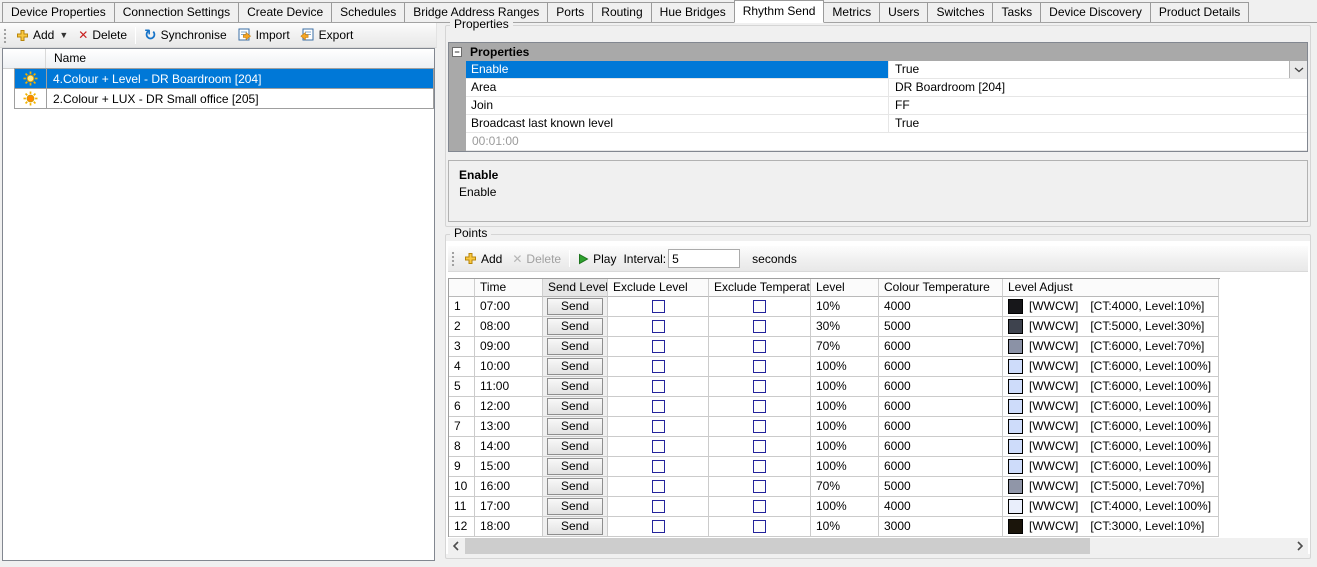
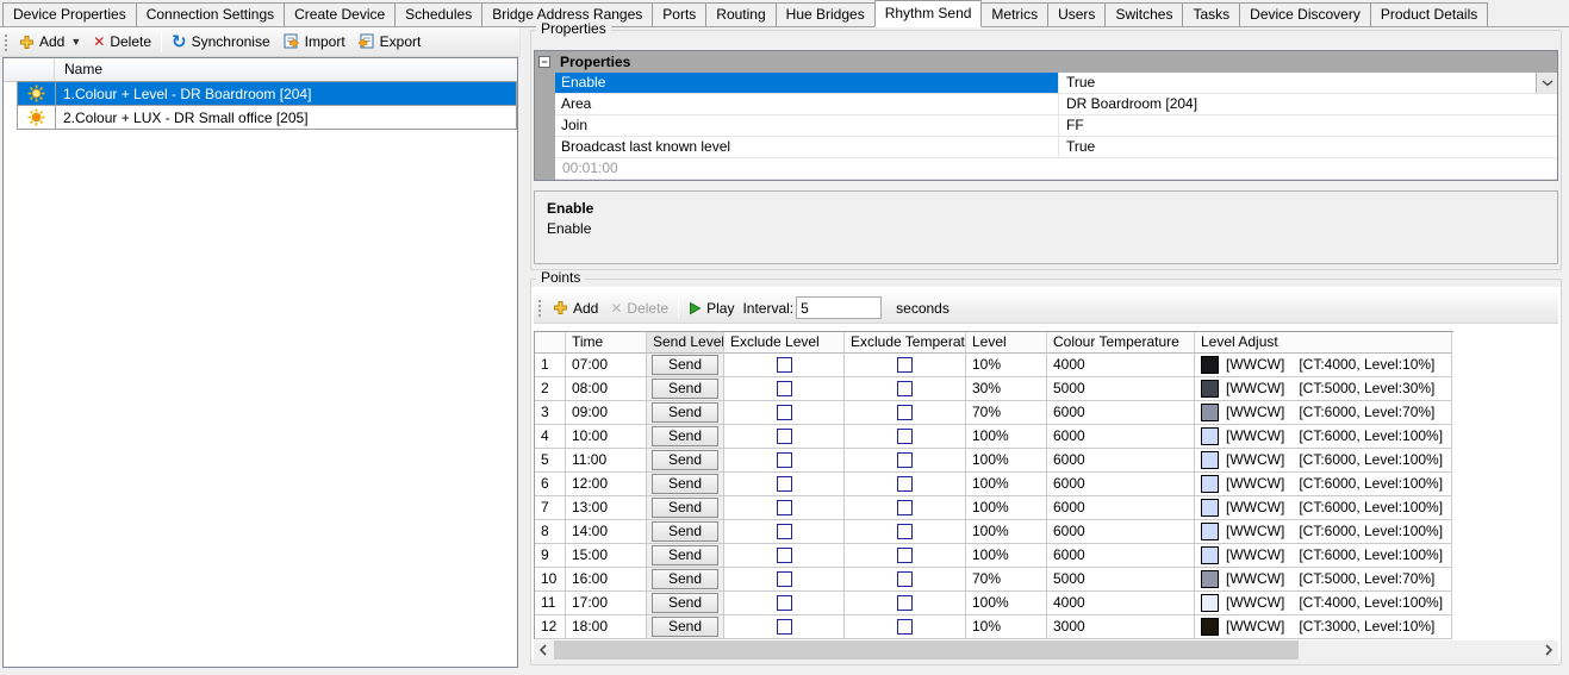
  Device Properties
  Connection Settings
  Create Device
  Schedules
  Bridge Address Ranges
  Ports
  Routing
  Hue Bridges
  Rhythm Send
  Metrics
  Users
  Switches
  Tasks
  Device Discovery
  Product Details
  Add
  ▼
  ✕
  Delete
  ↻
  Synchronise
  Import
  Export
  Name
- 4.Colour + Level - DR Boardroom [204]
+ 1.Colour + Level - DR Boardroom [204]
  2.Colour + LUX - DR Small office [205]
  Properties
  −
  Properties
  Enable
  True
  Area
  DR Boardroom [204]
  Join
  FF
  Broadcast last known level
  True
  00:01:00
  Enable
  Enable
  Points
  Add
  ✕
  Delete
  Play
  Interval:
  5
  seconds
  Time
  Send Level
  Exclude Level
  Exclude Temperat
  Level
  Colour Temperature
  Level Adjust
  1
  07:00
  Send
  10%
  4000
  [WWCW]
  [CT:4000, Level:10%]
  2
  08:00
  Send
  30%
  5000
  [WWCW]
  [CT:5000, Level:30%]
  3
  09:00
  Send
  70%
  6000
  [WWCW]
  [CT:6000, Level:70%]
  4
  10:00
  Send
  100%
  6000
  [WWCW]
  [CT:6000, Level:100%]
  5
  11:00
  Send
  100%
  6000
  [WWCW]
  [CT:6000, Level:100%]
  6
  12:00
  Send
  100%
  6000
  [WWCW]
  [CT:6000, Level:100%]
  7
  13:00
  Send
  100%
  6000
  [WWCW]
  [CT:6000, Level:100%]
  8
  14:00
  Send
  100%
  6000
  [WWCW]
  [CT:6000, Level:100%]
  9
  15:00
  Send
  100%
  6000
  [WWCW]
  [CT:6000, Level:100%]
  10
  16:00
  Send
  70%
  5000
  [WWCW]
  [CT:5000, Level:70%]
  11
  17:00
  Send
  100%
  4000
  [WWCW]
  [CT:4000, Level:100%]
  12
  18:00
  Send
  10%
  3000
  [WWCW]
  [CT:3000, Level:10%]
